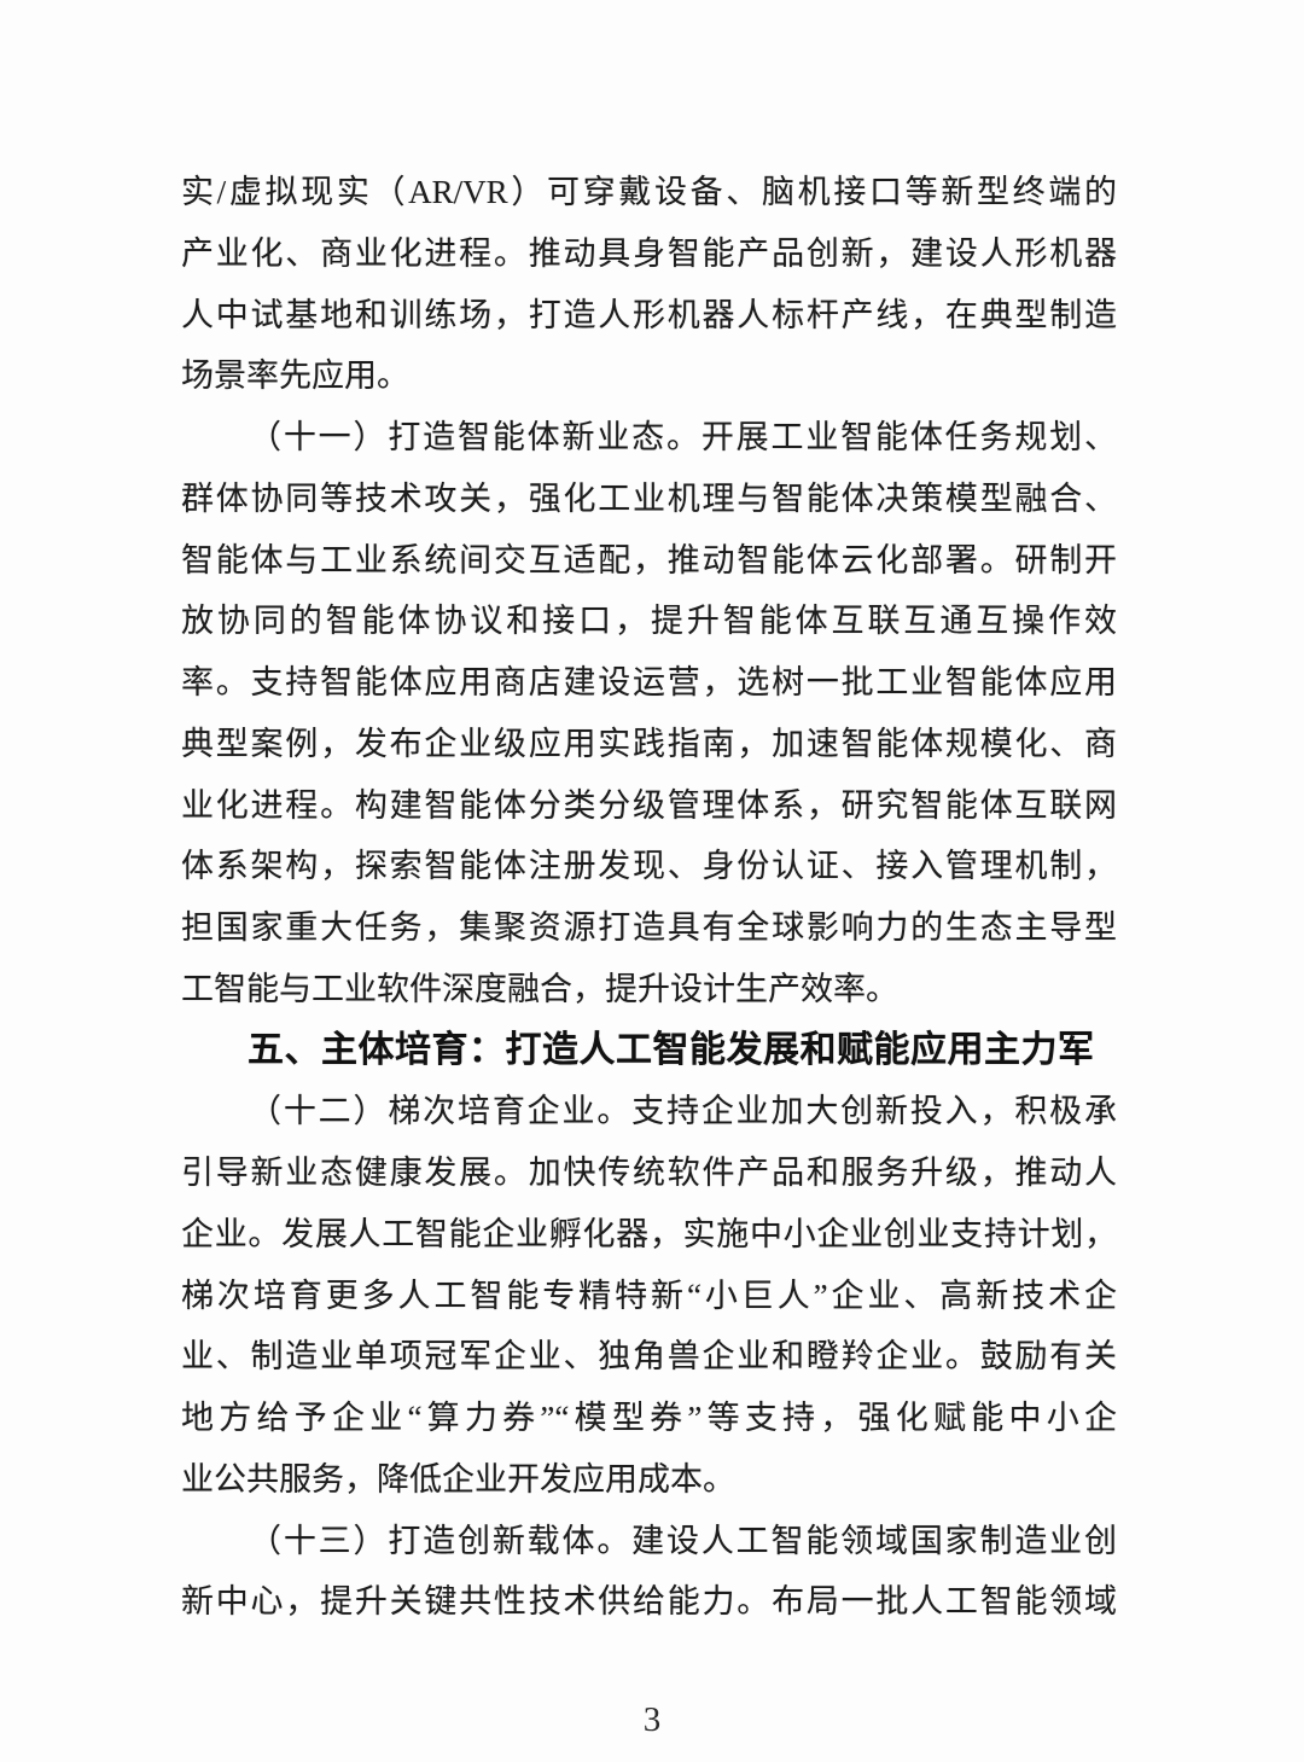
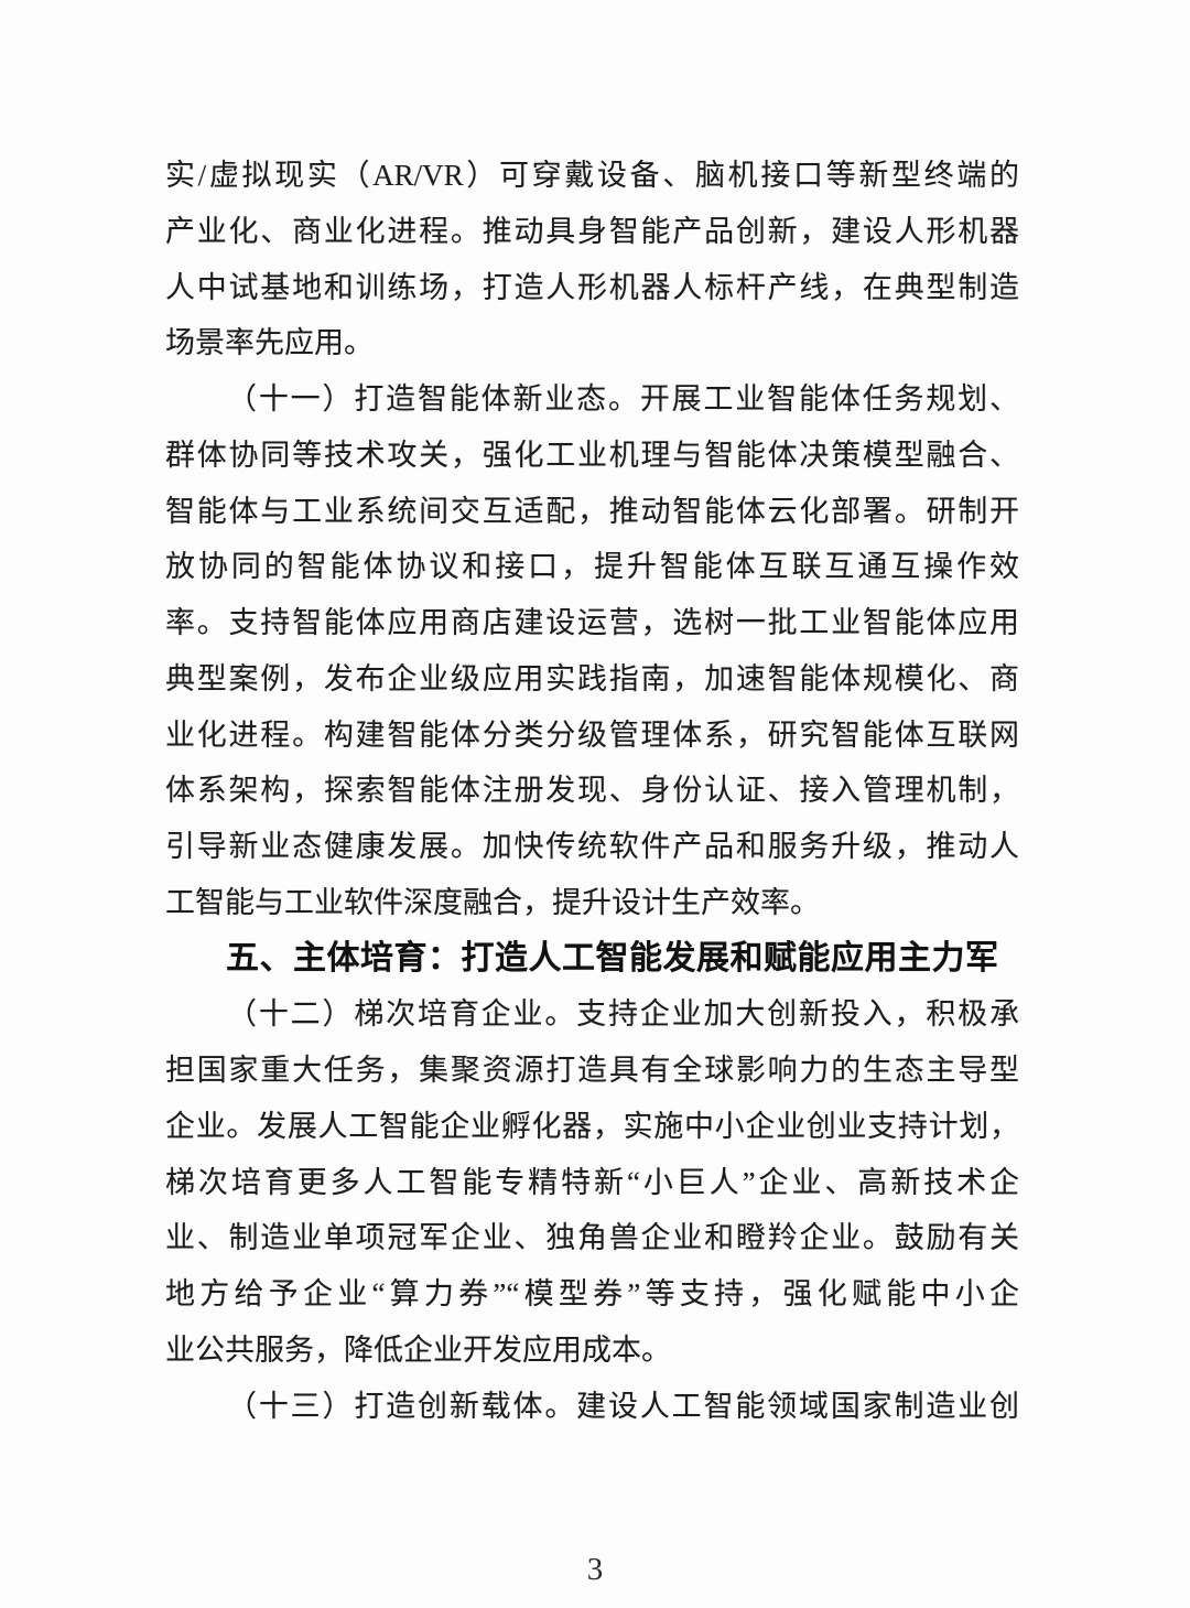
  实/虚拟现实（AR/VR）可穿戴设备、脑机接口等新型终端的
  产业化、商业化进程。推动具身智能产品创新，建设人形机器
  人中试基地和训练场，打造人形机器人标杆产线，在典型制造
  场景率先应用。
  （十一）打造智能体新业态。开展工业智能体任务规划、
  群体协同等技术攻关，强化工业机理与智能体决策模型融合、
  智能体与工业系统间交互适配，推动智能体云化部署。研制开
  放协同的智能体协议和接口，提升智能体互联互通互操作效
  率。支持智能体应用商店建设运营，选树一批工业智能体应用
  典型案例，发布企业级应用实践指南，加速智能体规模化、商
  业化进程。构建智能体分类分级管理体系，研究智能体互联网
  体系架构，探索智能体注册发现、身份认证、接入管理机制，
- 担国家重大任务，集聚资源打造具有全球影响力的生态主导型
+ 引导新业态健康发展。加快传统软件产品和服务升级，推动人
  工智能与工业软件深度融合，提升设计生产效率。
  五、主体培育：打造人工智能发展和赋能应用主力军
  （十二）梯次培育企业。支持企业加大创新投入，积极承
- 引导新业态健康发展。加快传统软件产品和服务升级，推动人
+ 担国家重大任务，集聚资源打造具有全球影响力的生态主导型
  企业。发展人工智能企业孵化器，实施中小企业创业支持计划，
  梯次培育更多人工智能专精特新“小巨人”企业、高新技术企
  业、制造业单项冠军企业、独角兽企业和瞪羚企业。鼓励有关
  地方给予企业“算力券”“模型券”等支持，强化赋能中小企
  业公共服务，降低企业开发应用成本。
  （十三）打造创新载体。建设人工智能领域国家制造业创
- 新中心，提升关键共性技术供给能力。布局一批人工智能领域
  3
